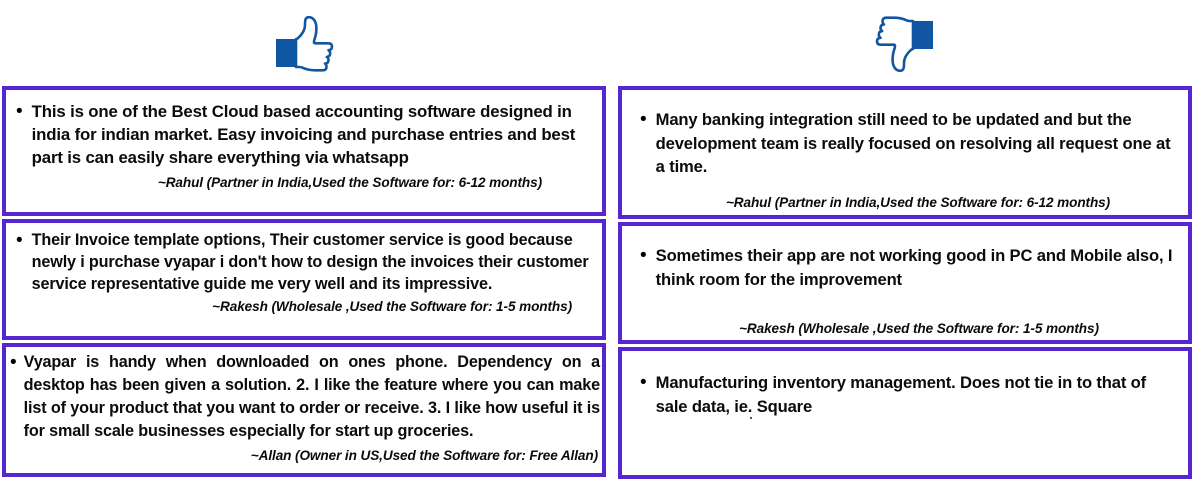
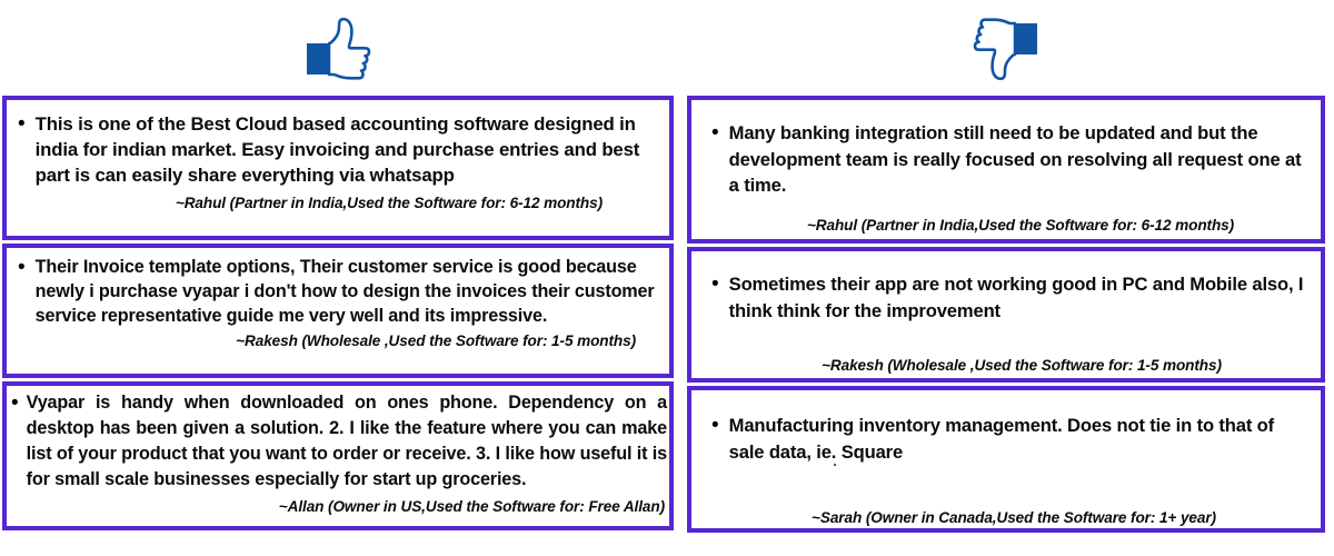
  •
  This is one of the Best Cloud based accounting software designed in india for indian market. Easy invoicing and purchase entries and best part is can easily share everything via whatsapp
  ~Rahul (Partner in India,Used the Software for: 6-12 months)
  •
  Their Invoice template options, Their customer service is good because newly i purchase vyapar i don't how to design the invoices their customer service representative guide me very well and its impressive.
  ~Rakesh (Wholesale ,Used the Software for: 1-5 months)
  •
  Vyapar is handy when downloaded on ones phone. Dependency on a desktop has been given a solution. 2. I like the feature where you can make list of your product that you want to order or receive. 3. I like how useful it is for small scale businesses especially for start up groceries.
  ~Allan (Owner in US,Used the Software for: Free Allan)
  •
  Many banking integration still need to be updated and but the development team is really focused on resolving all request one at a time.
  ~Rahul (Partner in India,Used the Software for: 6-12 months)
  •
- Sometimes their app are not working good in PC and Mobile also, I think room for the improvement
+ Sometimes their app are not working good in PC and Mobile also, I think think for the improvement
  ~Rakesh (Wholesale ,Used the Software for: 1-5 months)
  •
  Manufacturing inventory management. Does not tie in to that of sale data, ie. Square
+ ~Sarah (Owner in Canada,Used the Software for: 1+ year)
